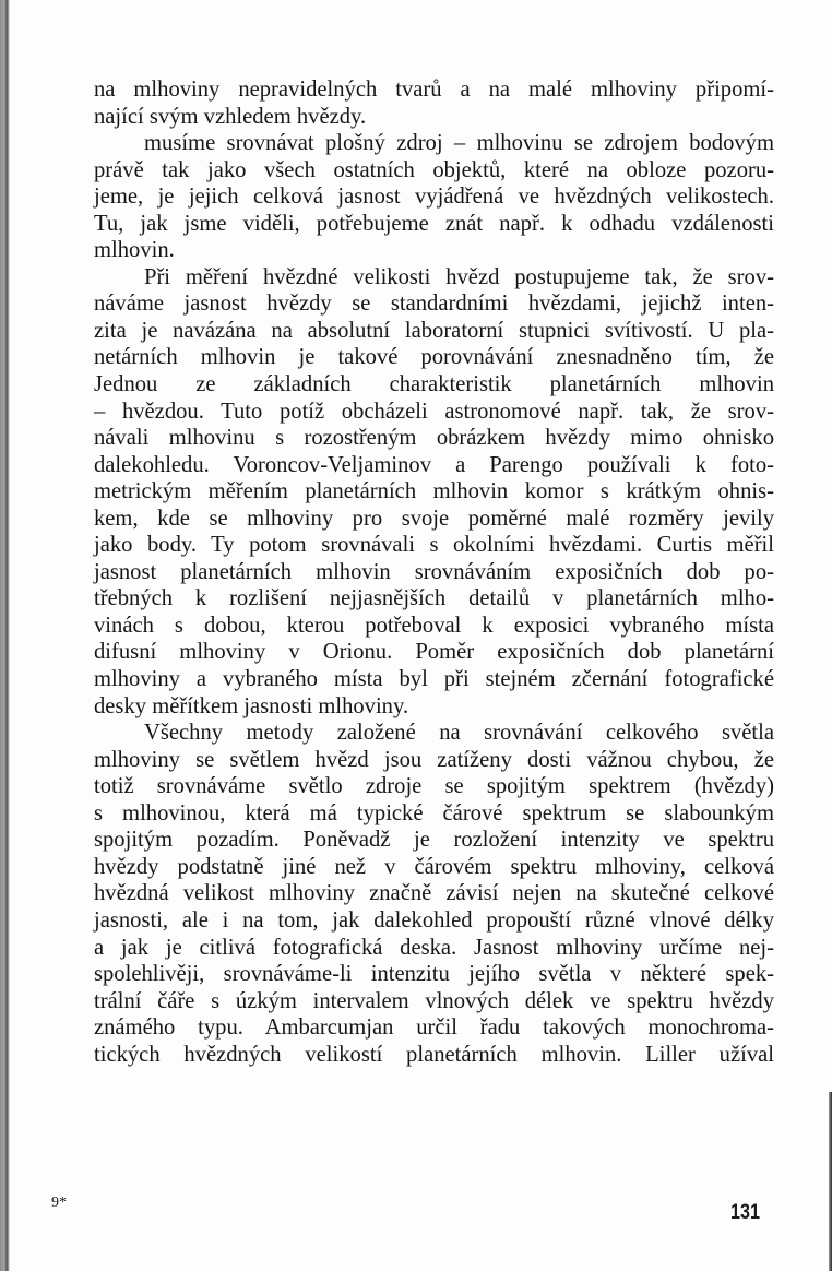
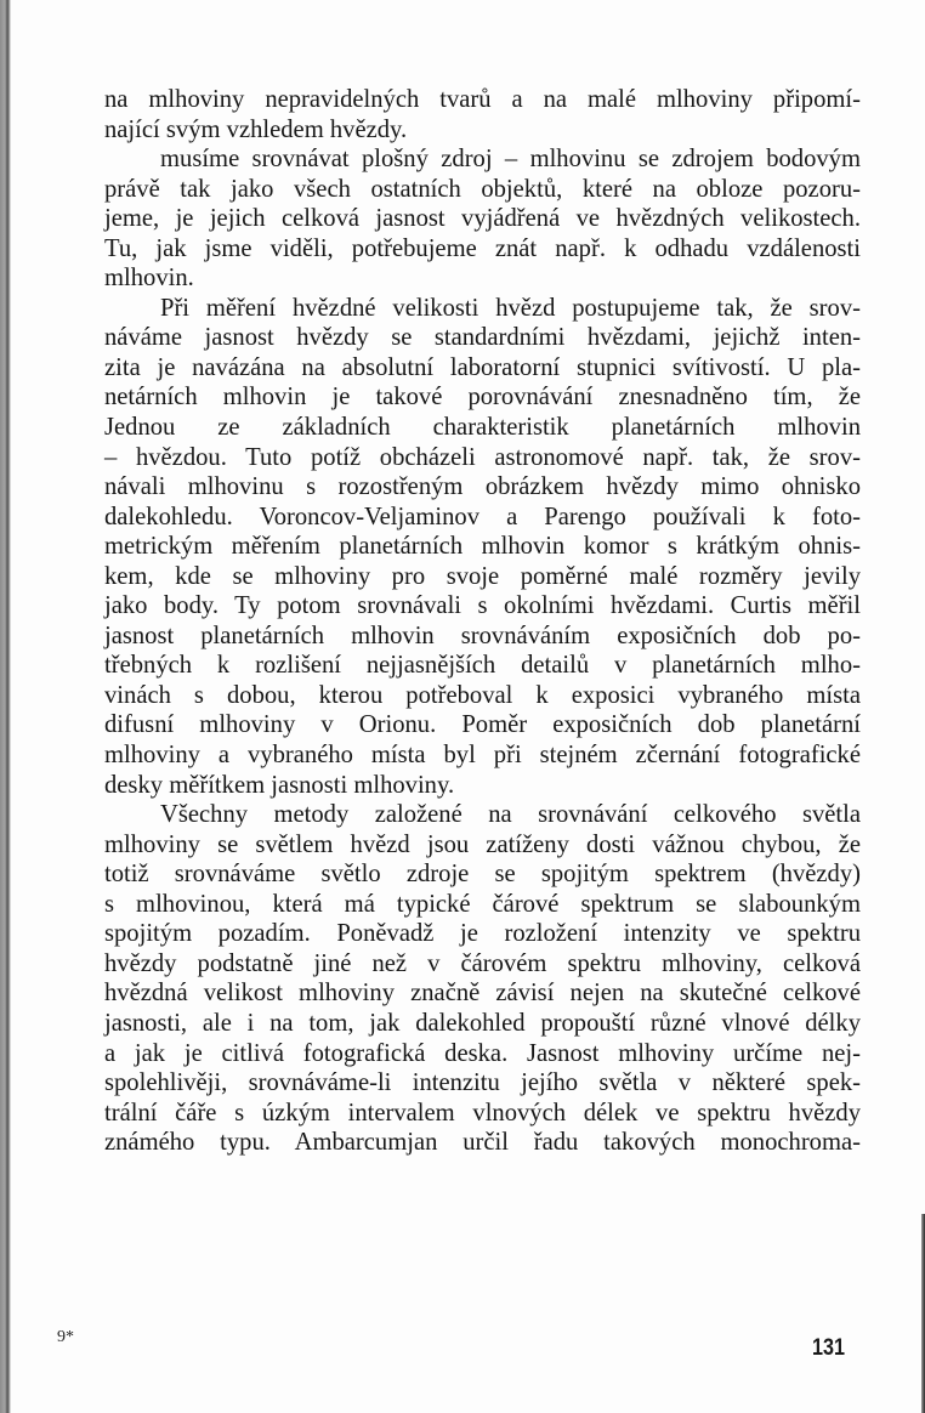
  na mlhoviny nepravidelných tvarů a na malé mlhoviny připomí-
  nající svým vzhledem hvězdy.
  musíme srovnávat plošný zdroj – mlhovinu se zdrojem bodovým
  právě tak jako všech ostatních objektů, které na obloze pozoru-
  jeme, je jejich celková jasnost vyjádřená ve hvězdných velikostech.
  Tu, jak jsme viděli, potřebujeme znát např. k odhadu vzdálenosti
  mlhovin.
  Při měření hvězdné velikosti hvězd postupujeme tak, že srov-
  náváme jasnost hvězdy se standardními hvězdami, jejichž inten-
  zita je navázána na absolutní laboratorní stupnici svítivostí. U pla-
  netárních mlhovin je takové porovnávání znesnadněno tím, že
  Jednou ze základních charakteristik planetárních mlhovin
  – hvězdou. Tuto potíž obcházeli astronomové např. tak, že srov-
  návali mlhovinu s rozostřeným obrázkem hvězdy mimo ohnisko
  dalekohledu. Voroncov-Veljaminov a Parengo používali k foto-
  metrickým měřením planetárních mlhovin komor s krátkým ohnis-
  kem, kde se mlhoviny pro svoje poměrné malé rozměry jevily
  jako body. Ty potom srovnávali s okolními hvězdami. Curtis měřil
  jasnost planetárních mlhovin srovnáváním exposičních dob po-
  třebných k rozlišení nejjasnějších detailů v planetárních mlho-
  vinách s dobou, kterou potřeboval k exposici vybraného místa
  difusní mlhoviny v Orionu. Poměr exposičních dob planetární
  mlhoviny a vybraného místa byl při stejném zčernání fotografické
  desky měřítkem jasnosti mlhoviny.
  Všechny metody založené na srovnávání celkového světla
  mlhoviny se světlem hvězd jsou zatíženy dosti vážnou chybou, že
  totiž srovnáváme světlo zdroje se spojitým spektrem (hvězdy)
  s mlhovinou, která má typické čárové spektrum se slabounkým
  spojitým pozadím. Poněvadž je rozložení intenzity ve spektru
  hvězdy podstatně jiné než v čárovém spektru mlhoviny, celková
  hvězdná velikost mlhoviny značně závisí nejen na skutečné celkové
  jasnosti, ale i na tom, jak dalekohled propouští různé vlnové délky
  a jak je citlivá fotografická deska. Jasnost mlhoviny určíme nej-
  spolehlivěji, srovnáváme-li intenzitu jejího světla v některé spek-
  trální čáře s úzkým intervalem vlnových délek ve spektru hvězdy
  známého typu. Ambarcumjan určil řadu takových monochroma-
- tických hvězdných velikostí planetárních mlhovin. Liller užíval
  9*
  131
